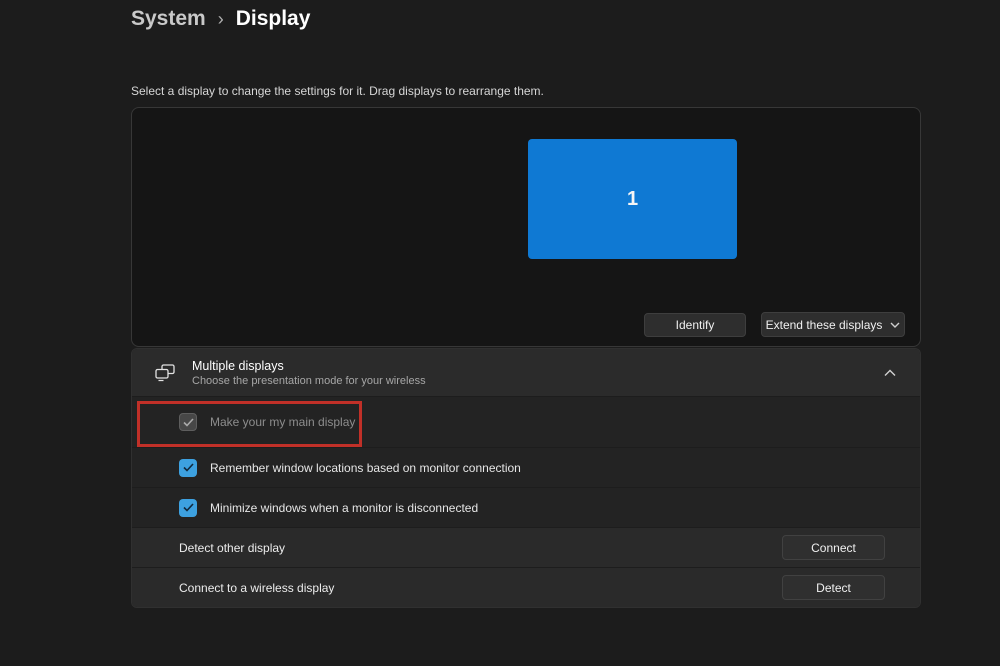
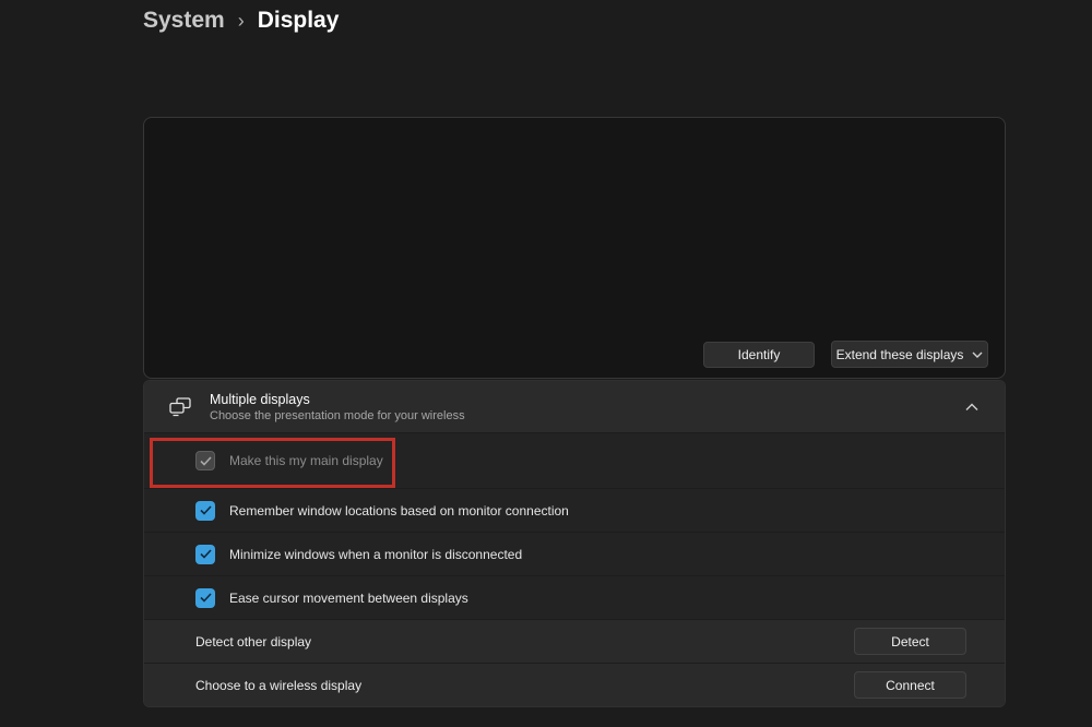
  System
  ›
  Display
- Select a display to change the settings for it. Drag displays to rearrange them.
- 1
  Identify
  Extend these displays
  Multiple displays
  Choose the presentation mode for your wireless
- Make your my main display
+ Make this my main display
  Remember window locations based on monitor connection
  Minimize windows when a monitor is disconnected
+ Ease cursor movement between displays
  Detect other display
- Connect
+ Detect
- Connect to a wireless display
+ Choose to a wireless display
- Detect
+ Connect
